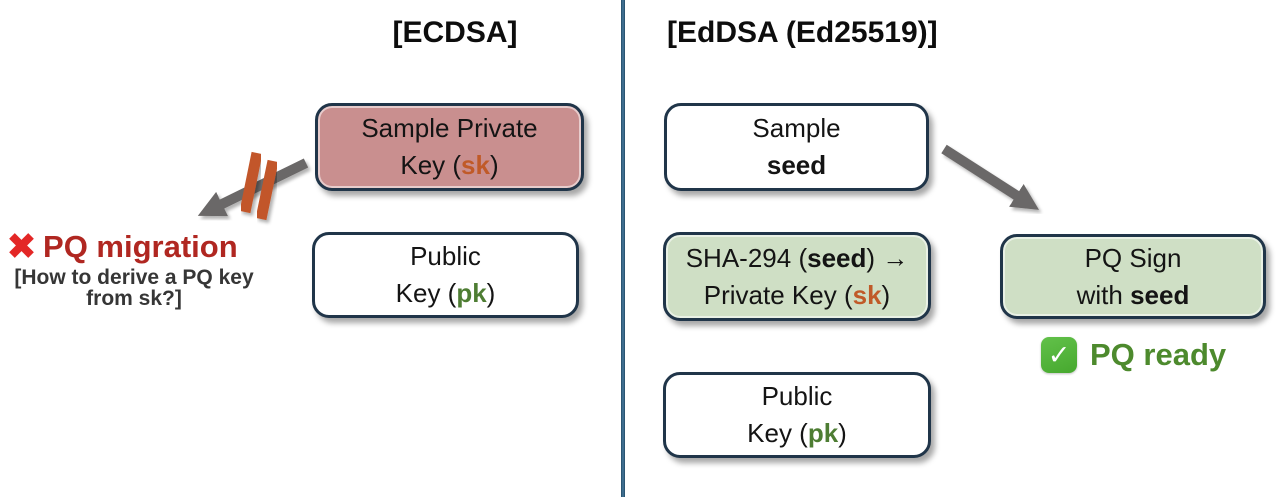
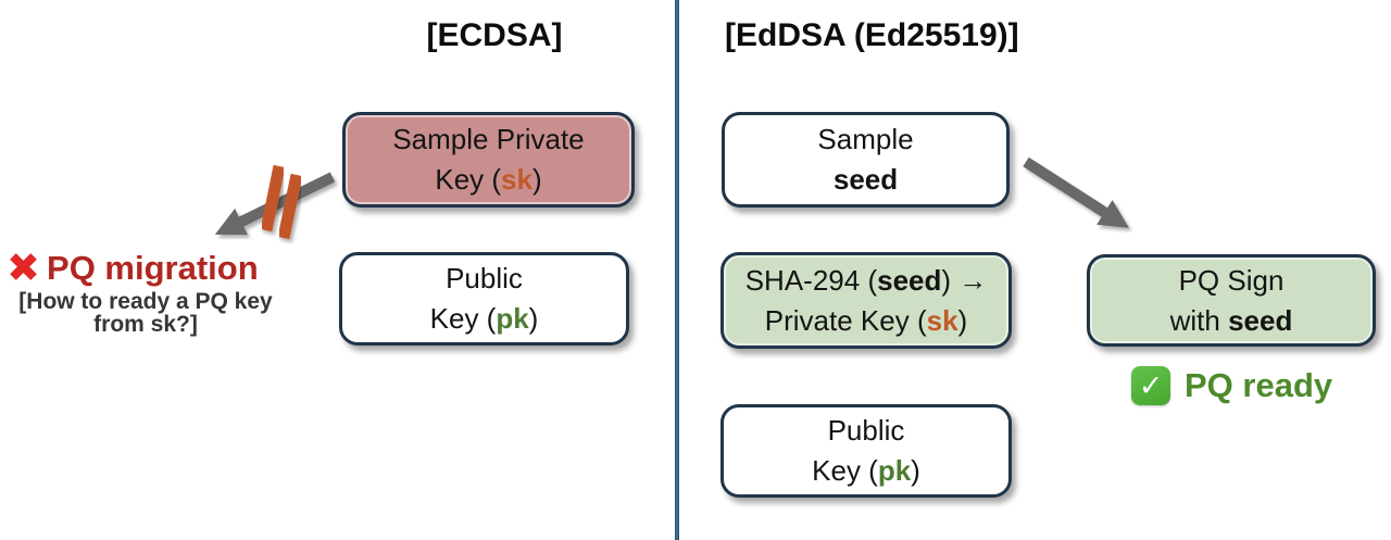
  [ECDSA]
  Sample Private
  Key (sk)
  Public
  Key (pk)
  ✖
  PQ migration
- [How to derive a PQ key
+ [How to ready a PQ key
  from sk?]
  [EdDSA (Ed25519)]
  Sample
  seed
  SHA-294 (seed) →
  Private Key (sk)
  Public
  Key (pk)
  PQ Sign
  with seed
  ✓
  PQ ready
